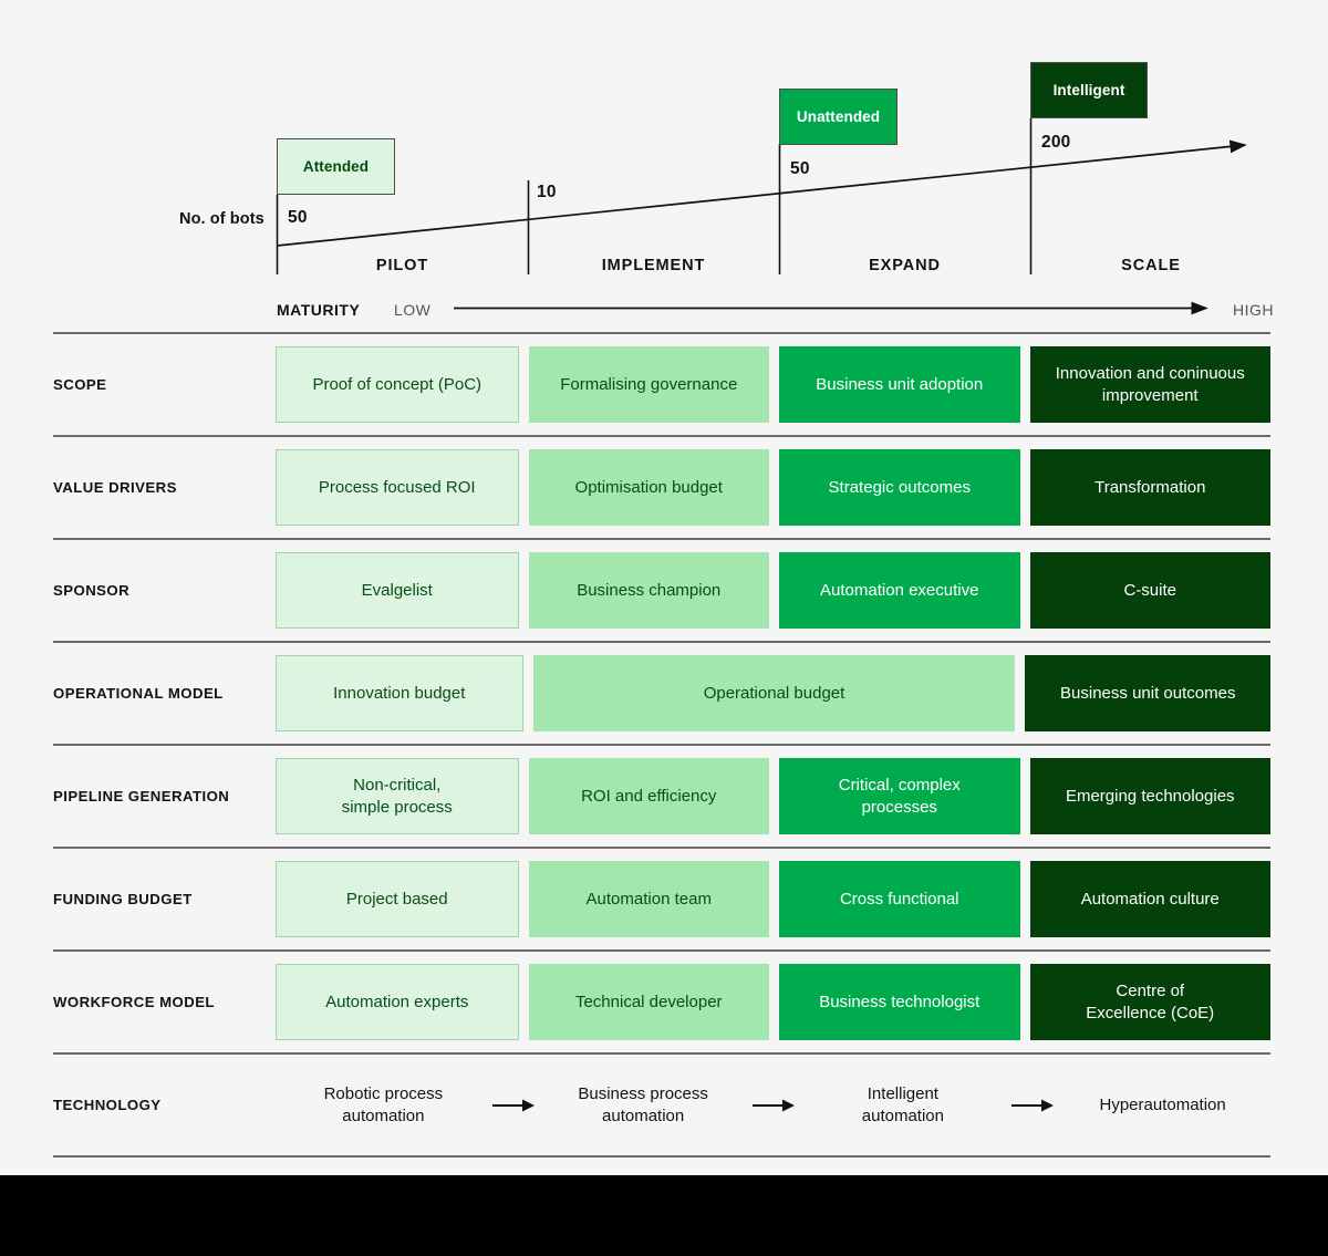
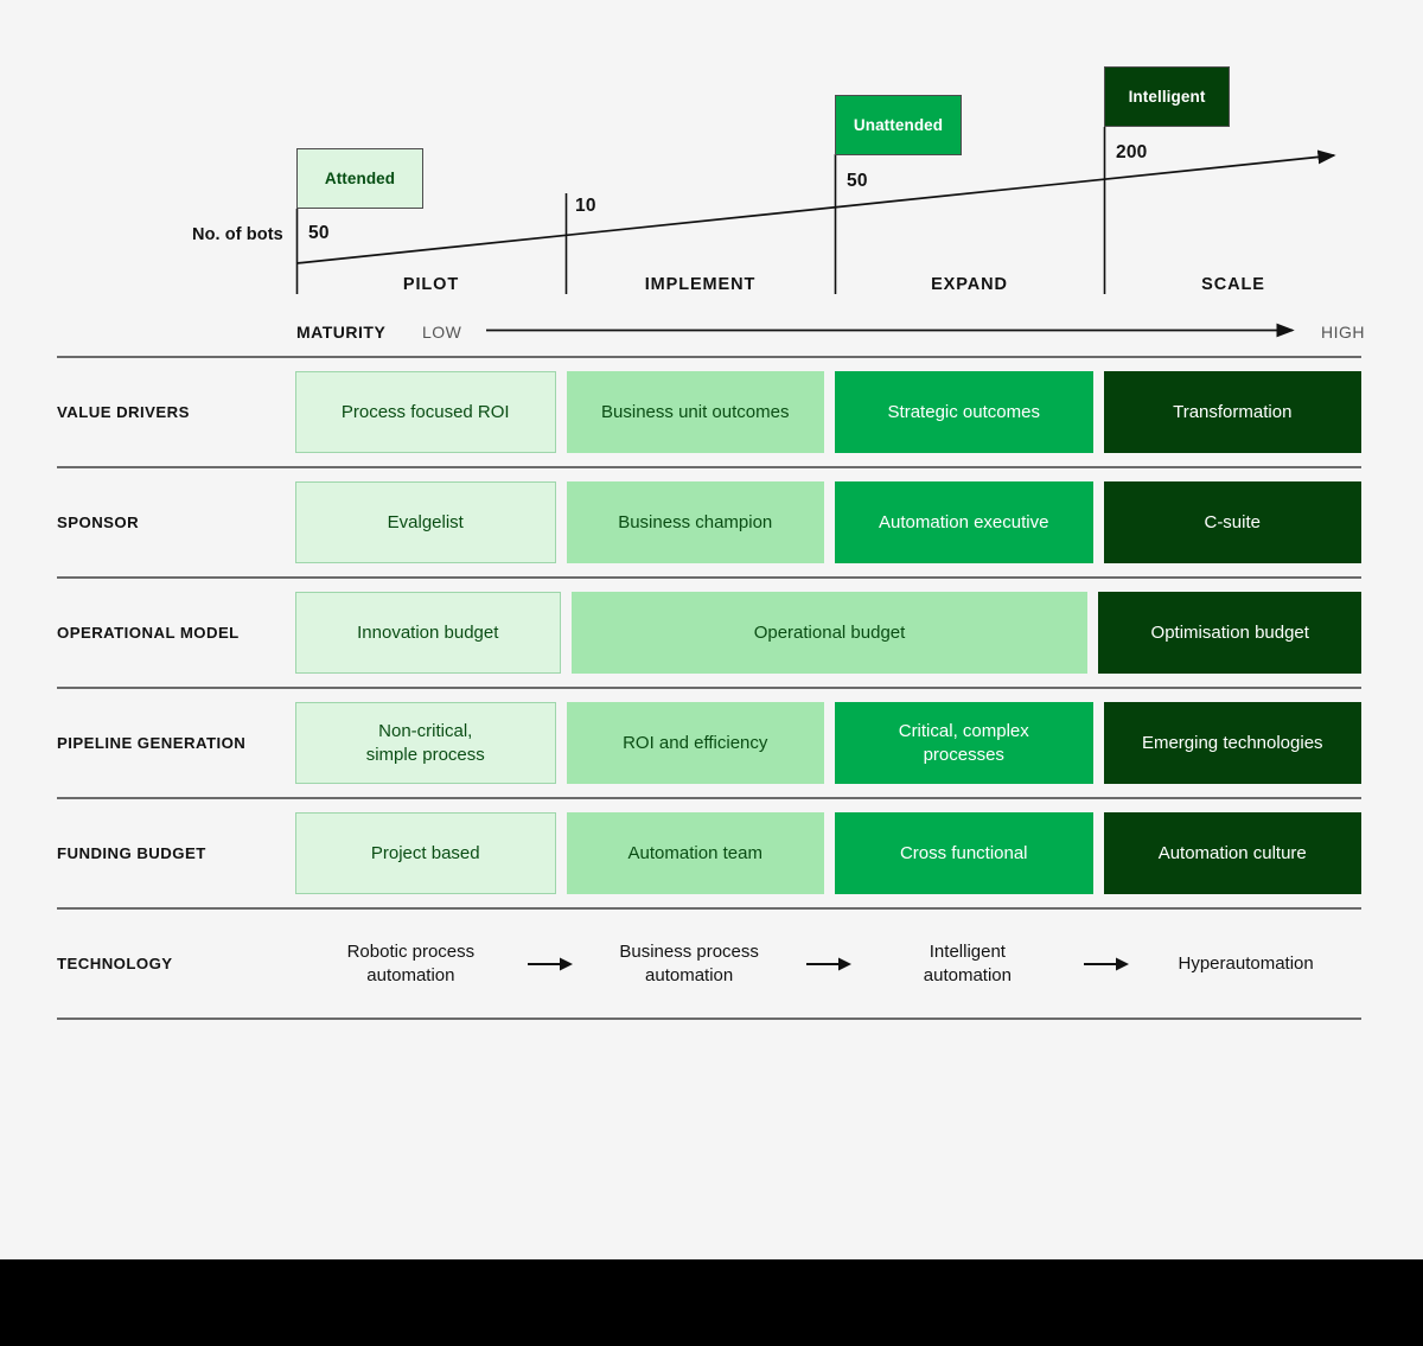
  No. of bots
  Attended
  Unattended
  Intelligent
  50
  10
  50
  200
  PILOT
  IMPLEMENT
  EXPAND
  SCALE
  MATURITY
  LOW
  HIGH
- SCOPE
- Proof of concept (PoC)
- Formalising governance
- Business unit adoption
- Innovation and coninuous improvement
  VALUE DRIVERS
  Process focused ROI
- Optimisation budget
+ Business unit outcomes
  Strategic outcomes
  Transformation
  SPONSOR
  Evalgelist
  Business champion
  Automation executive
  C-suite
  OPERATIONAL MODEL
  Innovation budget
  Operational budget
- Business unit outcomes
+ Optimisation budget
  PIPELINE GENERATION
  Non-critical,
  simple process
  ROI and efficiency
  Critical, complex
  processes
  Emerging technologies
  FUNDING BUDGET
  Project based
  Automation team
  Cross functional
  Automation culture
- WORKFORCE MODEL
- Automation experts
- Technical developer
- Business technologist
- Centre of
- Excellence (CoE)
  TECHNOLOGY
  Robotic process
  automation
  Business process
  automation
  Intelligent
  automation
  Hyperautomation
